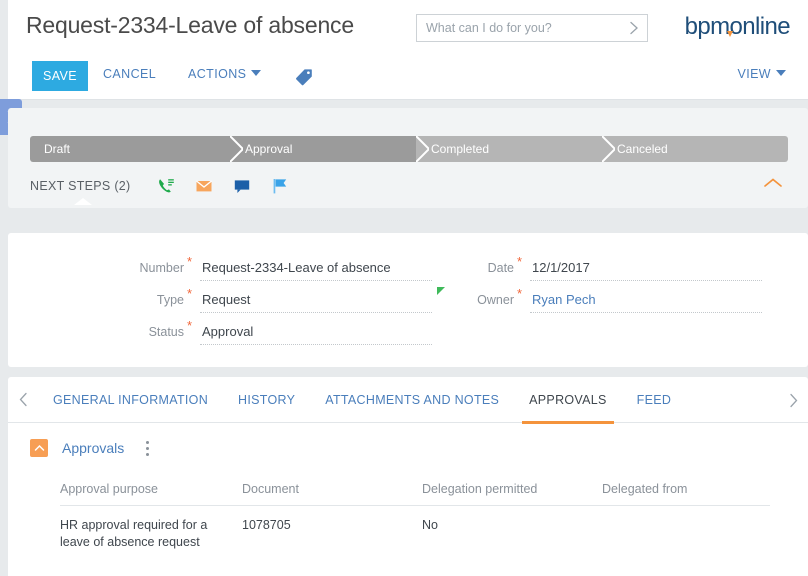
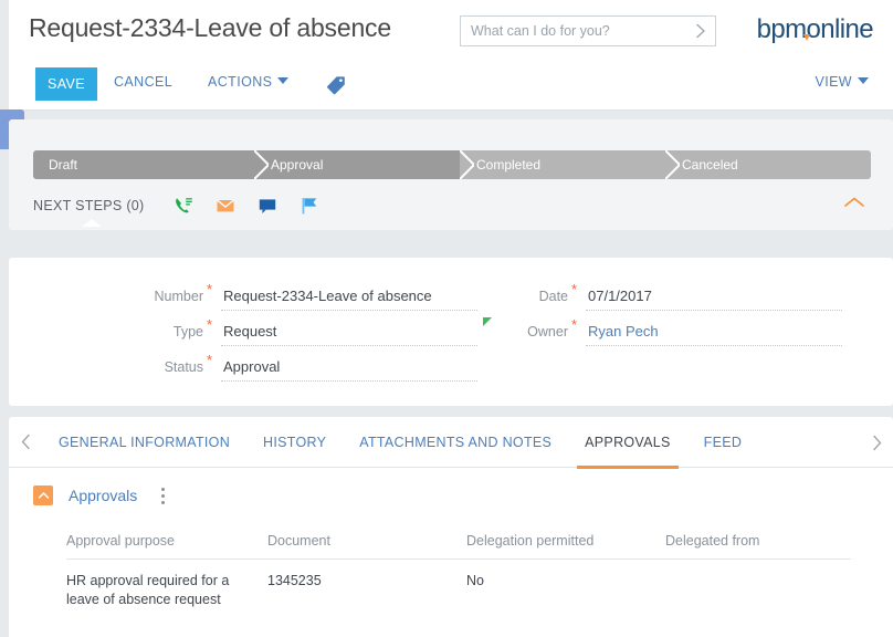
  Request-2334-Leave of absence
  What can I do for you?
  bpmonline
  SAVE
  CANCEL
  ACTIONS
  VIEW
  Draft
  Approval
  Completed
  Canceled
- NEXT STEPS (2)
+ NEXT STEPS (0)
  Number
  *
  Request-2334-Leave of absence
  Type
  *
  Request
  Status
  *
  Approval
  Date
  *
- 12/1/2017
+ 07/1/2017
  Owner
  *
  Ryan Pech
  GENERAL INFORMATION
  HISTORY
  ATTACHMENTS AND NOTES
  APPROVALS
  FEED
  Approvals
  Approval purpose
  Document
  Delegation permitted
  Delegated from
  HR approval required for a leave of absence request
- 1078705
+ 1345235
  No
